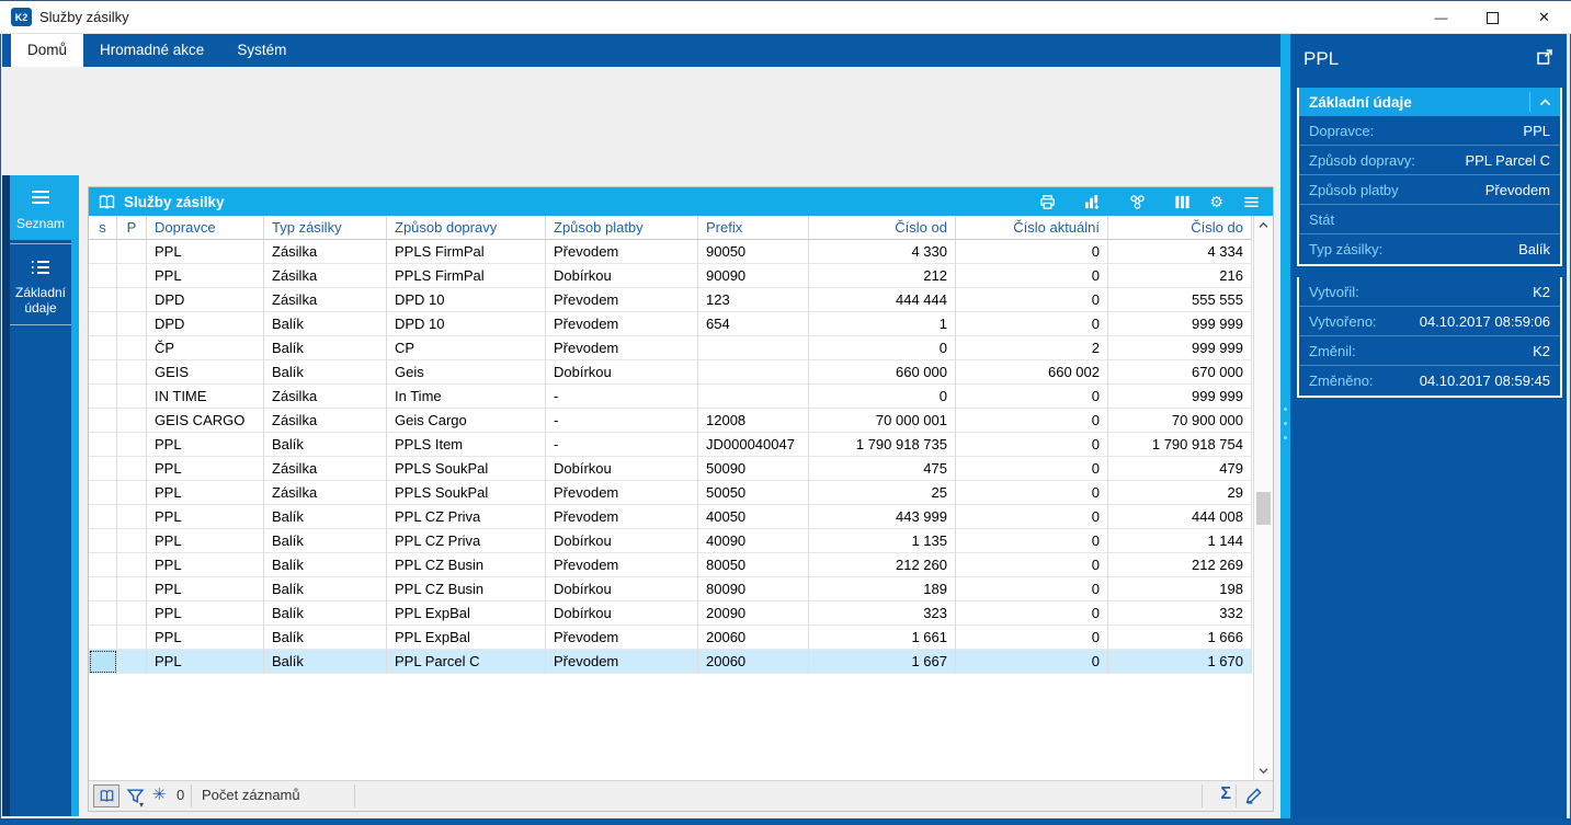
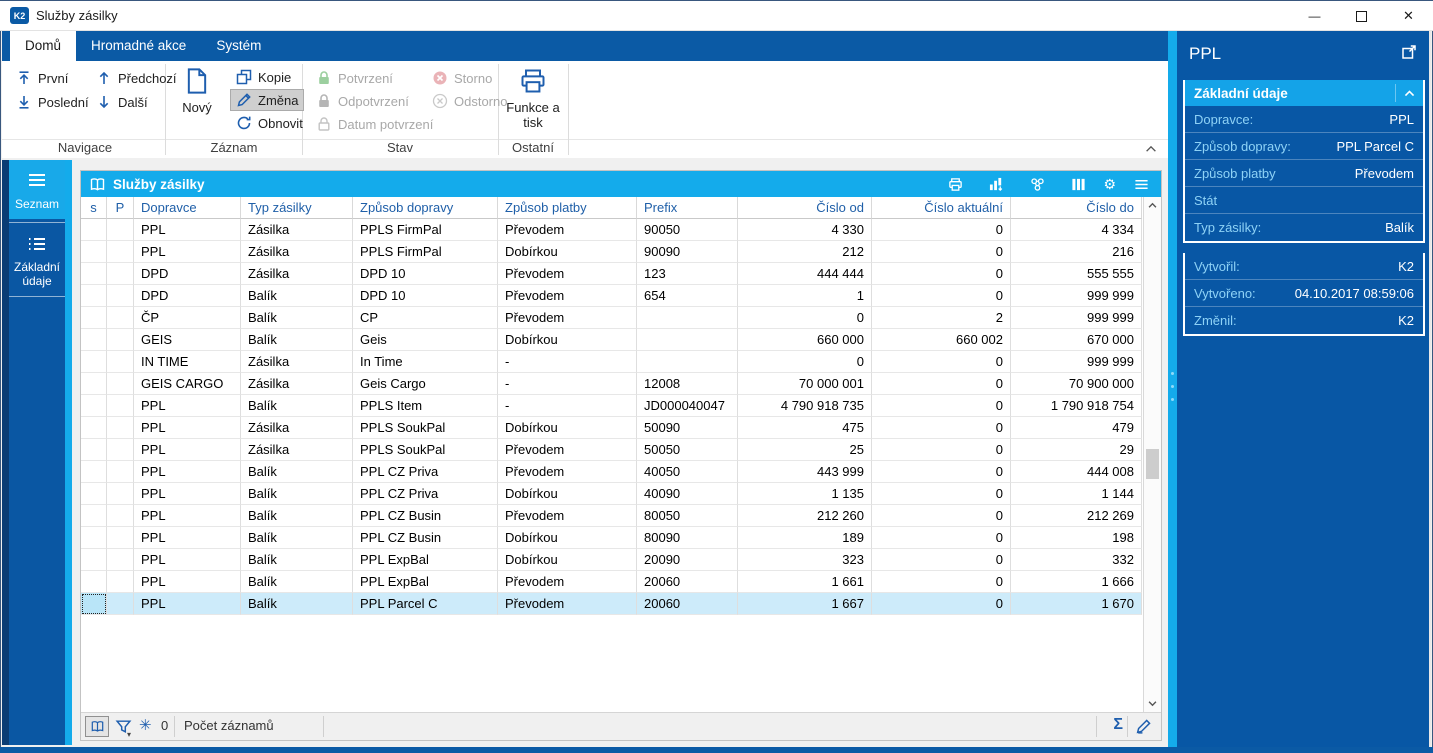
  K2
  Služby zásilky
  —
  ✕
  Domů
  Hromadné akce
  Systém
+ První
+ Poslední
+ Předchozí
+ Další
+ Navigace
+ Nový
+ Kopie
+ Změna
+ Obnovit
+ Záznam
+ Potvrzení
+ Odpotvrzení
+ Datum potvrzení
+ Storno
+ Odstorno
+ Stav
+ Funkce a tisk
+ Ostatní
  Seznam
  Základní údaje
  Služby zásilky
  ⚙
  s
  P
  Dopravce
  Typ zásilky
  Způsob dopravy
  Způsob platby
  Prefix
  Číslo od
  Číslo aktuální
  Číslo do
  PPL
  Zásilka
  PPLS FirmPal
  Převodem
  90050
  4 330
  0
  4 334
  PPL
  Zásilka
  PPLS FirmPal
  Dobírkou
  90090
  212
  0
  216
  DPD
  Zásilka
  DPD 10
  Převodem
  123
  444 444
  0
  555 555
  DPD
  Balík
  DPD 10
  Převodem
  654
  1
  0
  999 999
  ČP
  Balík
  CP
  Převodem
  0
  2
  999 999
  GEIS
  Balík
  Geis
  Dobírkou
  660 000
  660 002
  670 000
  IN TIME
  Zásilka
  In Time
  -
  0
  0
  999 999
  GEIS CARGO
  Zásilka
  Geis Cargo
  -
  12008
  70 000 001
  0
  70 900 000
  PPL
  Balík
  PPLS Item
  -
  JD000040047
- 1 790 918 735
+ 4 790 918 735
  0
  1 790 918 754
  PPL
  Zásilka
  PPLS SoukPal
  Dobírkou
  50090
  475
  0
  479
  PPL
  Zásilka
  PPLS SoukPal
  Převodem
  50050
  25
  0
  29
  PPL
  Balík
  PPL CZ Priva
  Převodem
  40050
  443 999
  0
  444 008
  PPL
  Balík
  PPL CZ Priva
  Dobírkou
  40090
  1 135
  0
  1 144
  PPL
  Balík
  PPL CZ Busin
  Převodem
  80050
  212 260
  0
  212 269
  PPL
  Balík
  PPL CZ Busin
  Dobírkou
  80090
  189
  0
  198
  PPL
  Balík
  PPL ExpBal
  Dobírkou
  20090
  323
  0
  332
  PPL
  Balík
  PPL ExpBal
  Převodem
  20060
  1 661
  0
  1 666
  PPL
  Balík
  PPL Parcel C
  Převodem
  20060
  1 667
  0
  1 670
  ▾
  ✳
  0
  Počet záznamů
  Σ
  PPL
  Základní údaje
  Dopravce:
  PPL
  Způsob dopravy:
  PPL Parcel C
  Způsob platby
  Převodem
  Stát
  Typ zásilky:
  Balík
  Vytvořil:
  K2
  Vytvořeno:
  04.10.2017 08:59:06
  Změnil:
  K2
- Změněno:
- 04.10.2017 08:59:45
